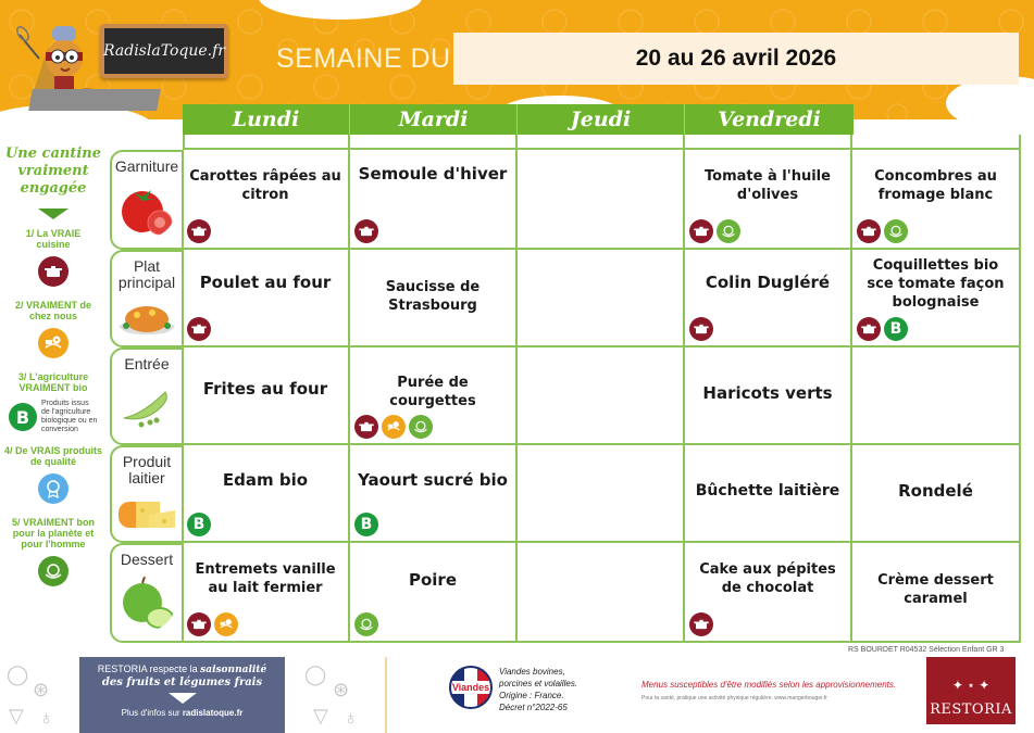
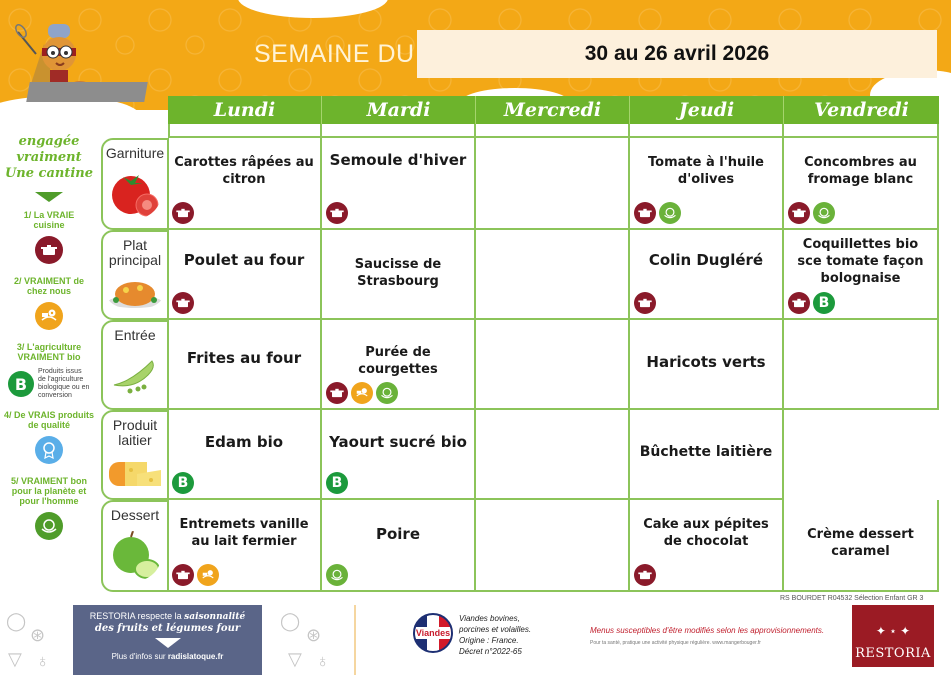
- RadislaToque.fr
  SEMAINE DU
- 20 au 26 avril 2026
+ 30 au 26 avril 2026
  Lundi
  Mardi
+ Mercredi
  Jeudi
  Vendredi
  Garniture
  Plat principal
  Entrée
  Produit laitier
  Dessert
  Carottes râpées au citron
  Semoule d'hiver
  Tomate à l'huile d'olives
  Concombres au fromage blanc
  Poulet au four
  Saucisse de Strasbourg
  Colin Dugléré
  Coquillettes bio sce tomate façon bolognaise
  B
  Frites au four
  Purée de courgettes
  Haricots verts
  Edam bio
  B
  Yaourt sucré bio
  B
  Bûchette laitière
- Rondelé
  Entremets vanille au lait fermier
  Poire
  Cake aux pépites de chocolat
  Crème dessert caramel
- Une cantine
+ engagée
  vraiment
- engagée
+ Une cantine
  1/ La VRAIE cuisine
  2/ VRAIMENT de chez nous
  3/ L'agriculture VRAIMENT bio
  B
  4/ De VRAIS produits de qualité
  5/ VRAIMENT bon pour la planète et pour l'homme
  ◯
  ⊛
  ▽
  ♁
  ◯
  ⊛
  ▽
  ♁
  RESTORIA respecte la saisonnalité
- des fruits et légumes frais
+ des fruits et légumes four
  Plus d'infos sur radislatoque.fr
  Viandes
  Viandes bovines,
  porcines et volailles.
  Origine : France.
  Décret n°2022-65
  Menus susceptibles d'être modifiés selon les approvisionnements.
  ✦ ⋆ ✦
  RESTORIA
